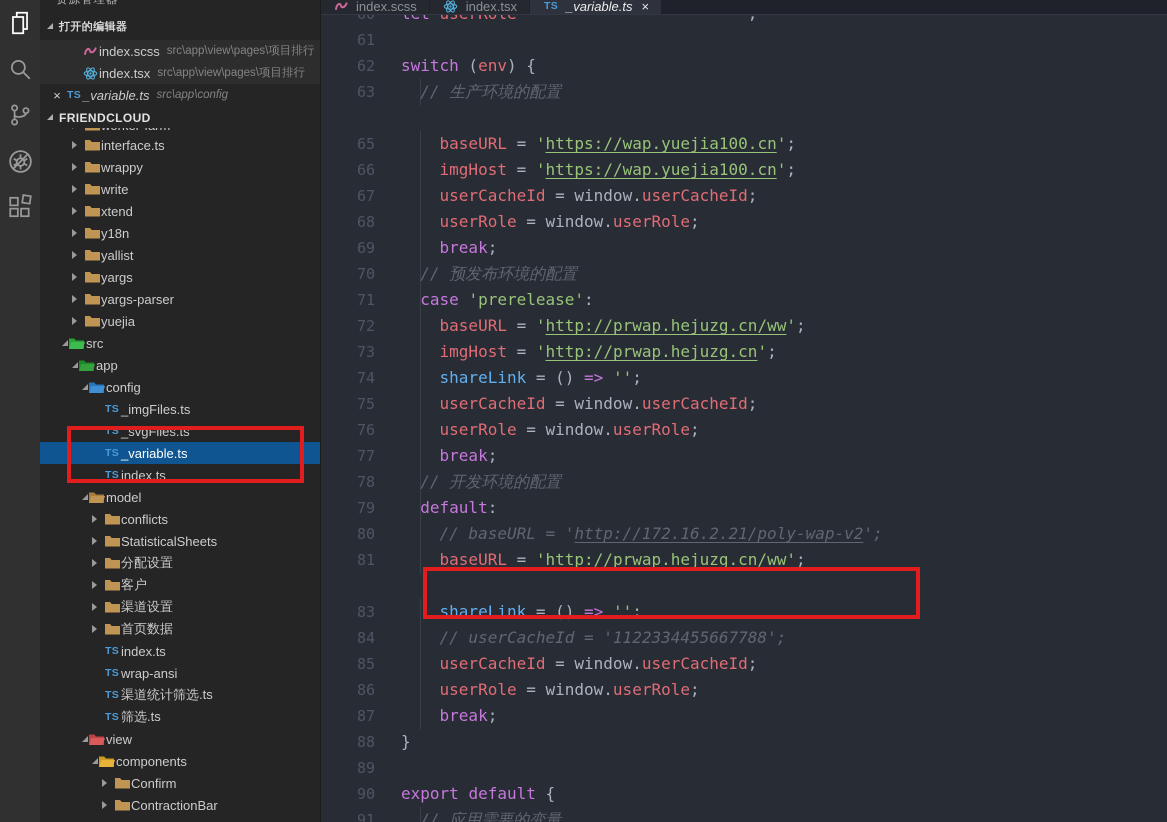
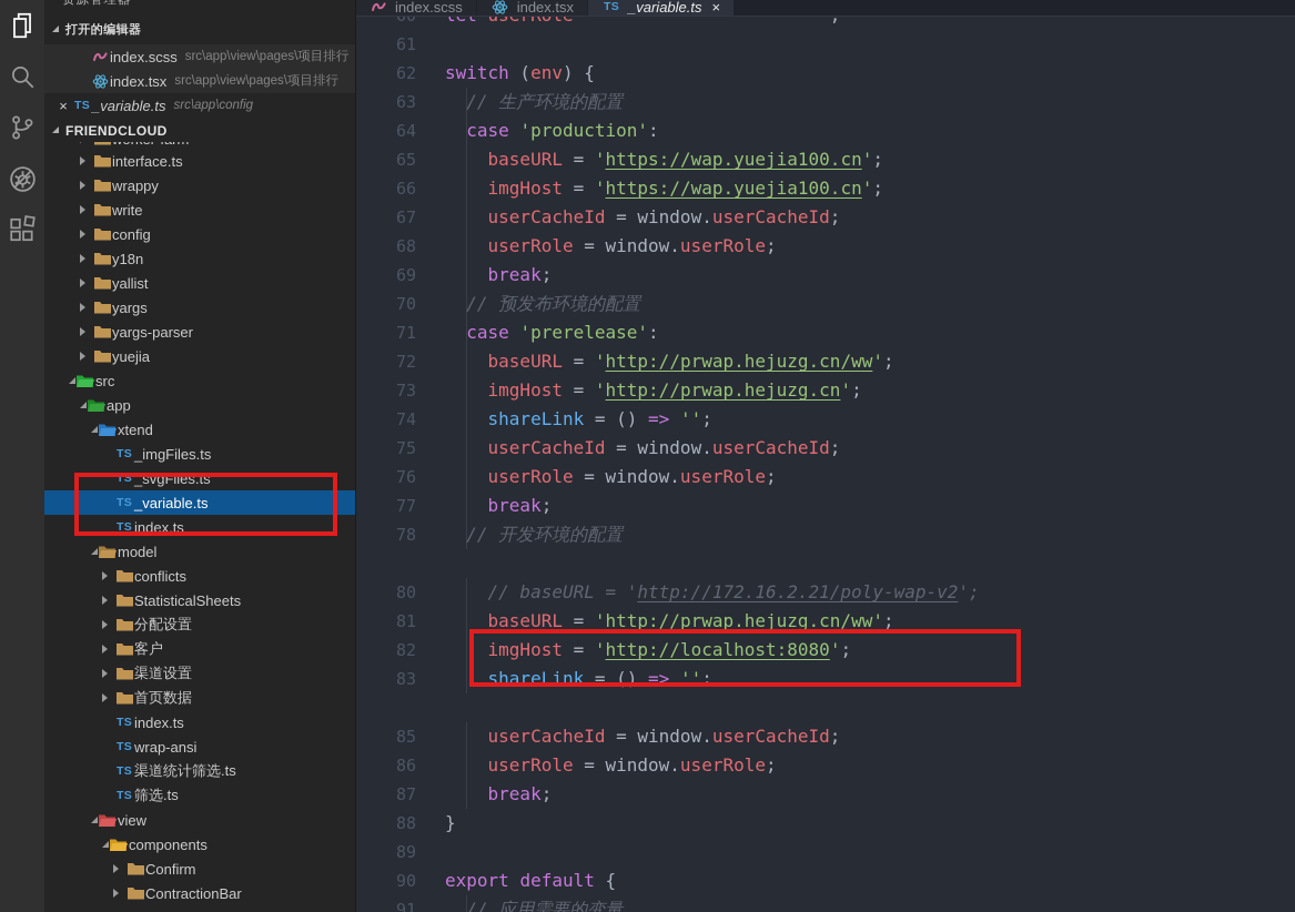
  资源管理器
  打开的编辑器
  index.scss
  src\app\view\pages\项目排行
  index.tsx
  src\app\view\pages\项目排行
  ×
  TS
  _variable.ts
  src\app\config
  FRIENDCLOUD
  interface.ts
  wrappy
  write
- xtend
+ config
  y18n
  yallist
  yargs
  yargs-parser
  yuejia
  src
  app
- config
+ xtend
  TS
  _imgFiles.ts
  TS
  _svgFiles.ts
  TS
  _variable.ts
  TS
  index.ts
  model
  conflicts
  StatisticalSheets
  分配设置
  客户
  渠道设置
  首页数据
  TS
  index.ts
  TS
  wrap-ansi
  TS
  渠道统计筛选.ts
  TS
  筛选.ts
  view
  components
  Confirm
  ContractionBar
  61
  62
  switch (env) {
  63
  // 生产环境的配置
+ 64
+ case 'production':
  65
  baseURL = 'https://wap.yuejia100.cn';
  66
  imgHost = 'https://wap.yuejia100.cn';
  67
  userCacheId = window.userCacheId;
  68
  userRole = window.userRole;
  69
  break;
  70
  // 预发布环境的配置
  71
  case 'prerelease':
  72
  baseURL = 'http://prwap.hejuzg.cn/ww';
  73
  imgHost = 'http://prwap.hejuzg.cn';
  74
  shareLink = () => '';
  75
  userCacheId = window.userCacheId;
  76
  userRole = window.userRole;
  77
  break;
  78
  // 开发环境的配置
- 79
- default:
  80
  // baseURL = 'http://172.16.2.21/poly-wap-v2';
  81
  baseURL = 'http://prwap.hejuzg.cn/ww';
+ 82
+ imgHost = 'http://localhost:8080';
  83
  shareLink = () => '';
- 84
- // userCacheId = '1122334455667788';
  85
  userCacheId = window.userCacheId;
  86
  userRole = window.userRole;
  87
  break;
  88
  }
  89
  90
  export default {
  91
  // 应用需要的变量
  index.scss
  index.tsx
  TS
  _variable.ts
  ×
